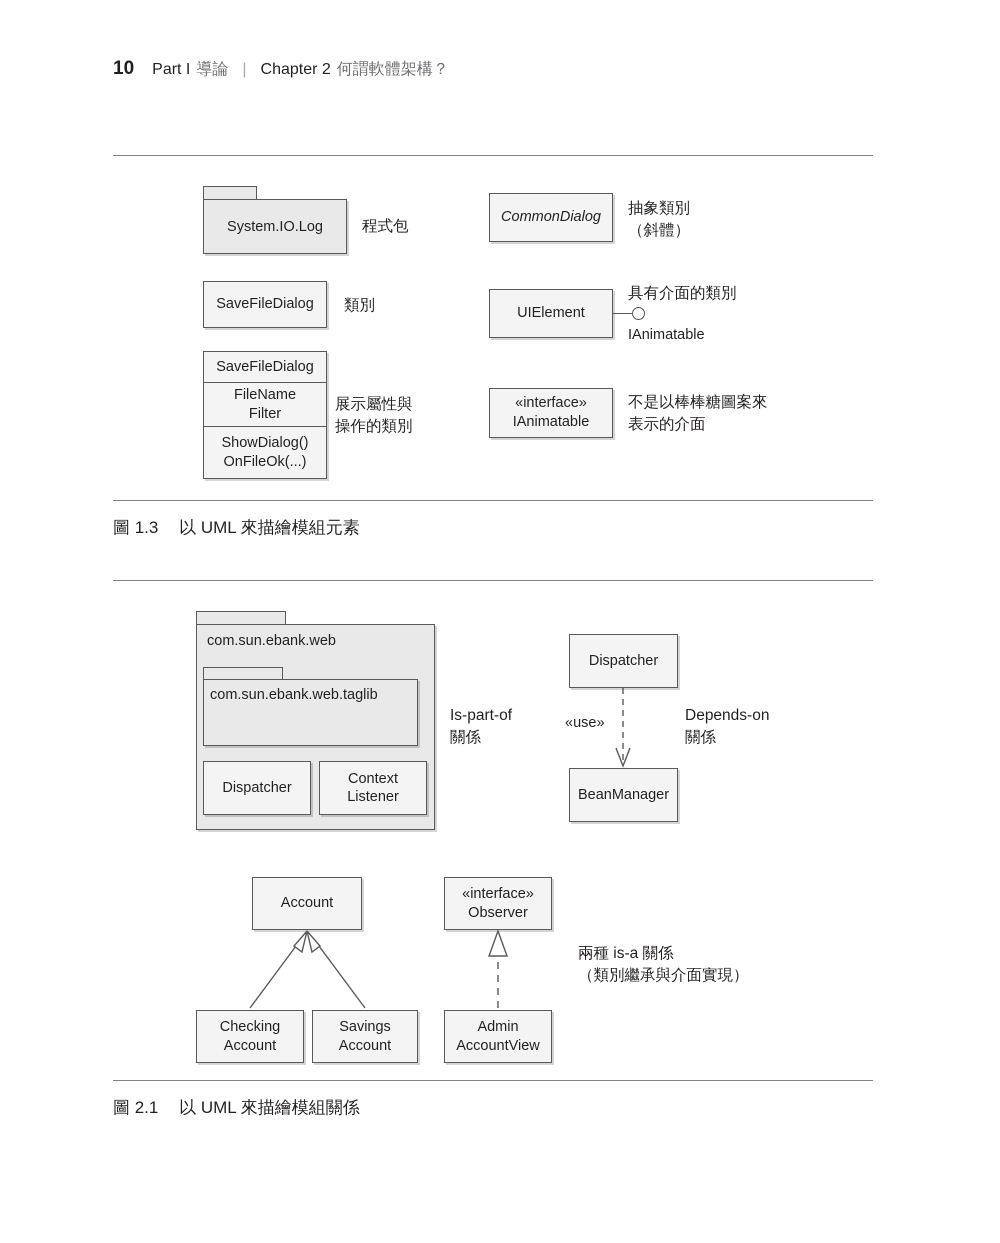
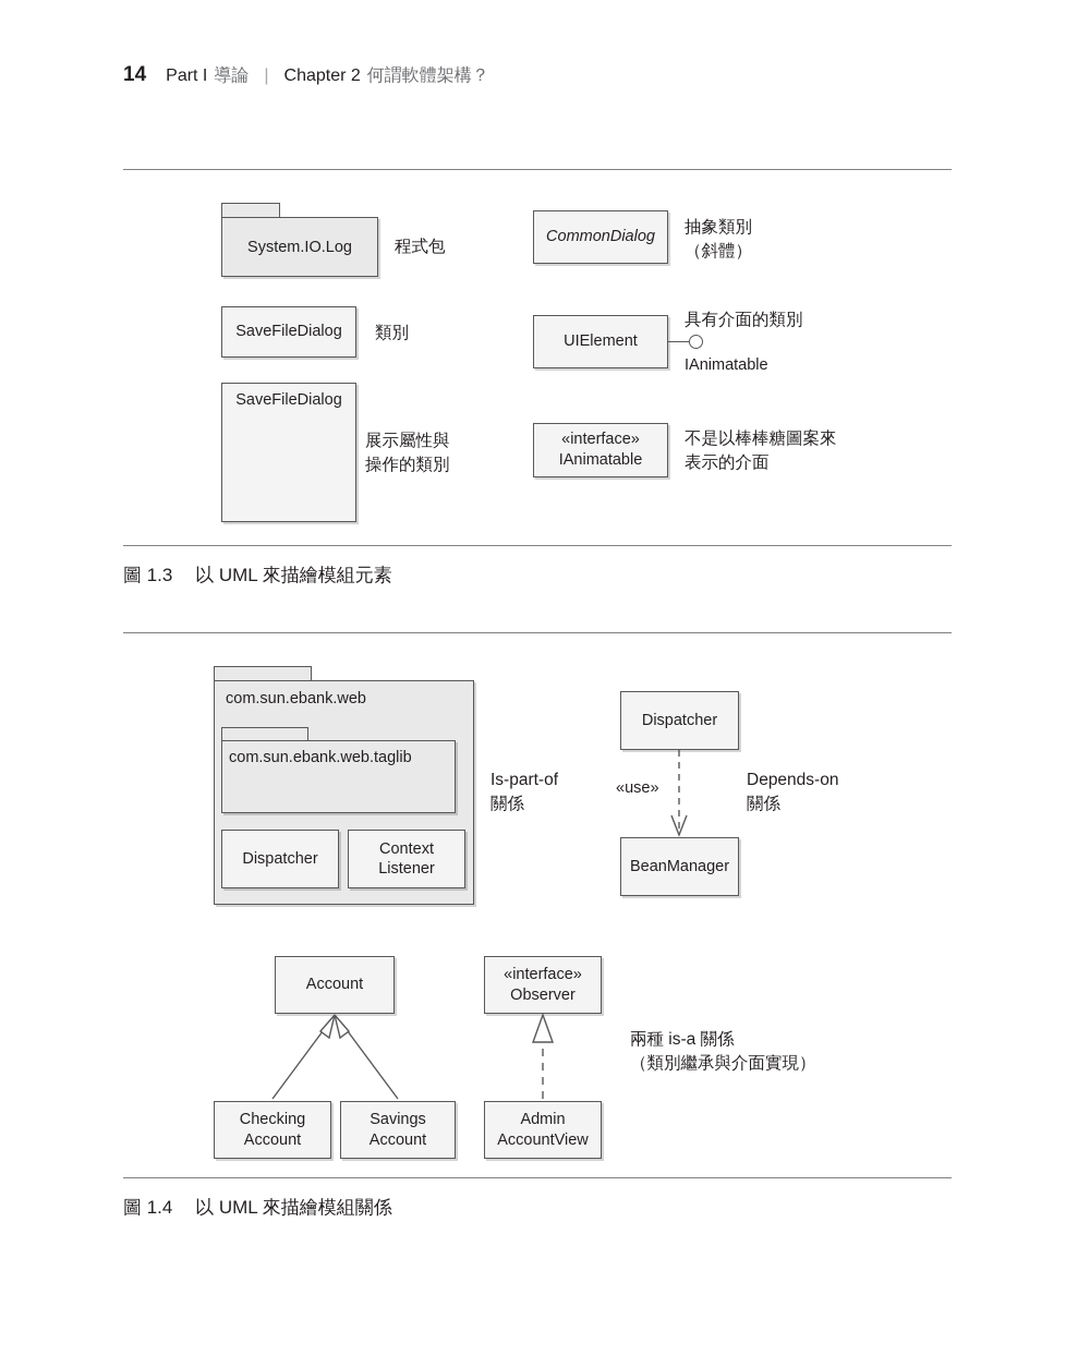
- 10
+ 14
  Part I
  導論
  |
  Chapter 2
  何謂軟體架構？
  System.IO.Log
  程式包
  SaveFileDialog
  類別
  SaveFileDialog
- FileName
- Filter
- ShowDialog()
- OnFileOk(...)
  展示屬性與
  操作的類別
  CommonDialog
  抽象類別
  （斜體）
  UIElement
  具有介面的類別
  IAnimatable
  «interface»
  IAnimatable
  不是以棒棒糖圖案來
  表示的介面
  圖 1.3 以 UML 來描繪模組元素
  com.sun.ebank.web
  com.sun.ebank.web.taglib
  Dispatcher
  Context
  Listener
  Is-part-of
  關係
  Dispatcher
  BeanManager
  «use»
  Depends-on
  關係
  Account
  Checking
  Account
  Savings
  Account
  «interface»
  Observer
  Admin
  AccountView
  兩種 is-a 關係
  （類別繼承與介面實現）
- 圖 2.1 以 UML 來描繪模組關係
+ 圖 1.4 以 UML 來描繪模組關係
